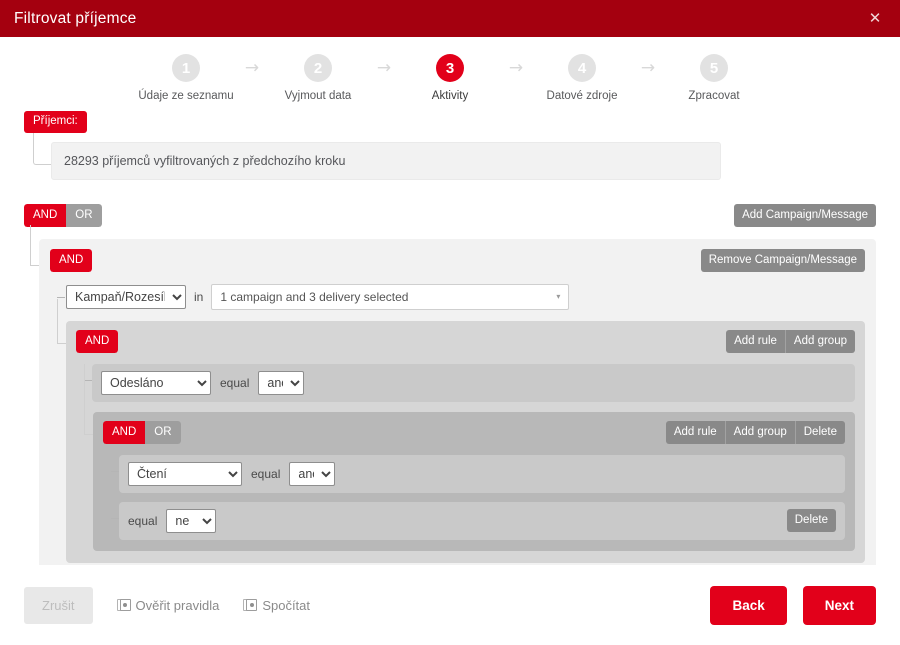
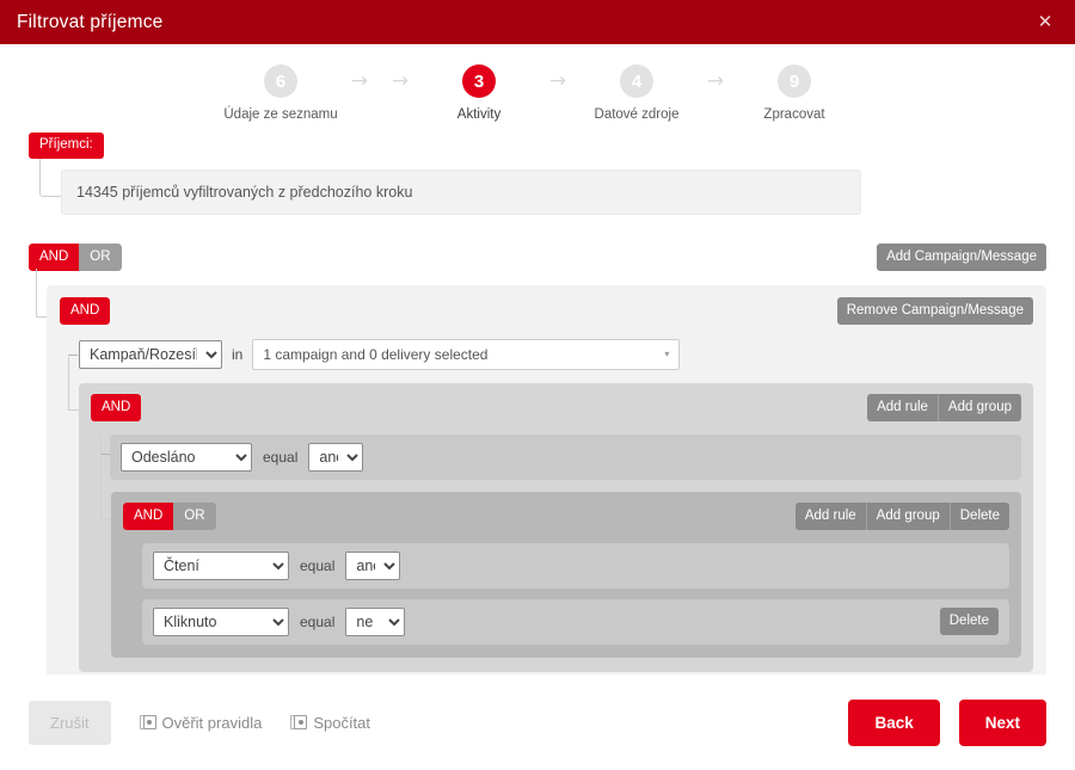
  Filtrovat příjemce
  ✕
- 1
+ 6
  Údaje ze seznamu
  →
- 2
- Vyjmout data
  →
  3
  Aktivity
  →
  4
  Datové zdroje
  →
- 5
+ 9
  Zpracovat
  Příjemci:
- 28293 příjemců vyfiltrovaných z předchozího kroku
+ 14345 příjemců vyfiltrovaných z předchozího kroku
  AND
  OR
  Add Campaign/Message
  AND
  Remove Campaign/Message
  Kampaň/Rozesí
  in
- 1 campaign and 3 delivery selected
+ 1 campaign and 0 delivery selected
  ▾
  AND
  Add rule
  Add group
  Odesláno
  equal
  AND
  OR
  Add rule
  Add group
  Delete
  Čtení
  equal
+ Kliknuto
  equal
  ne
  Delete
  Zrušit
  Ověřit pravidla
  Spočítat
  Back
  Next
